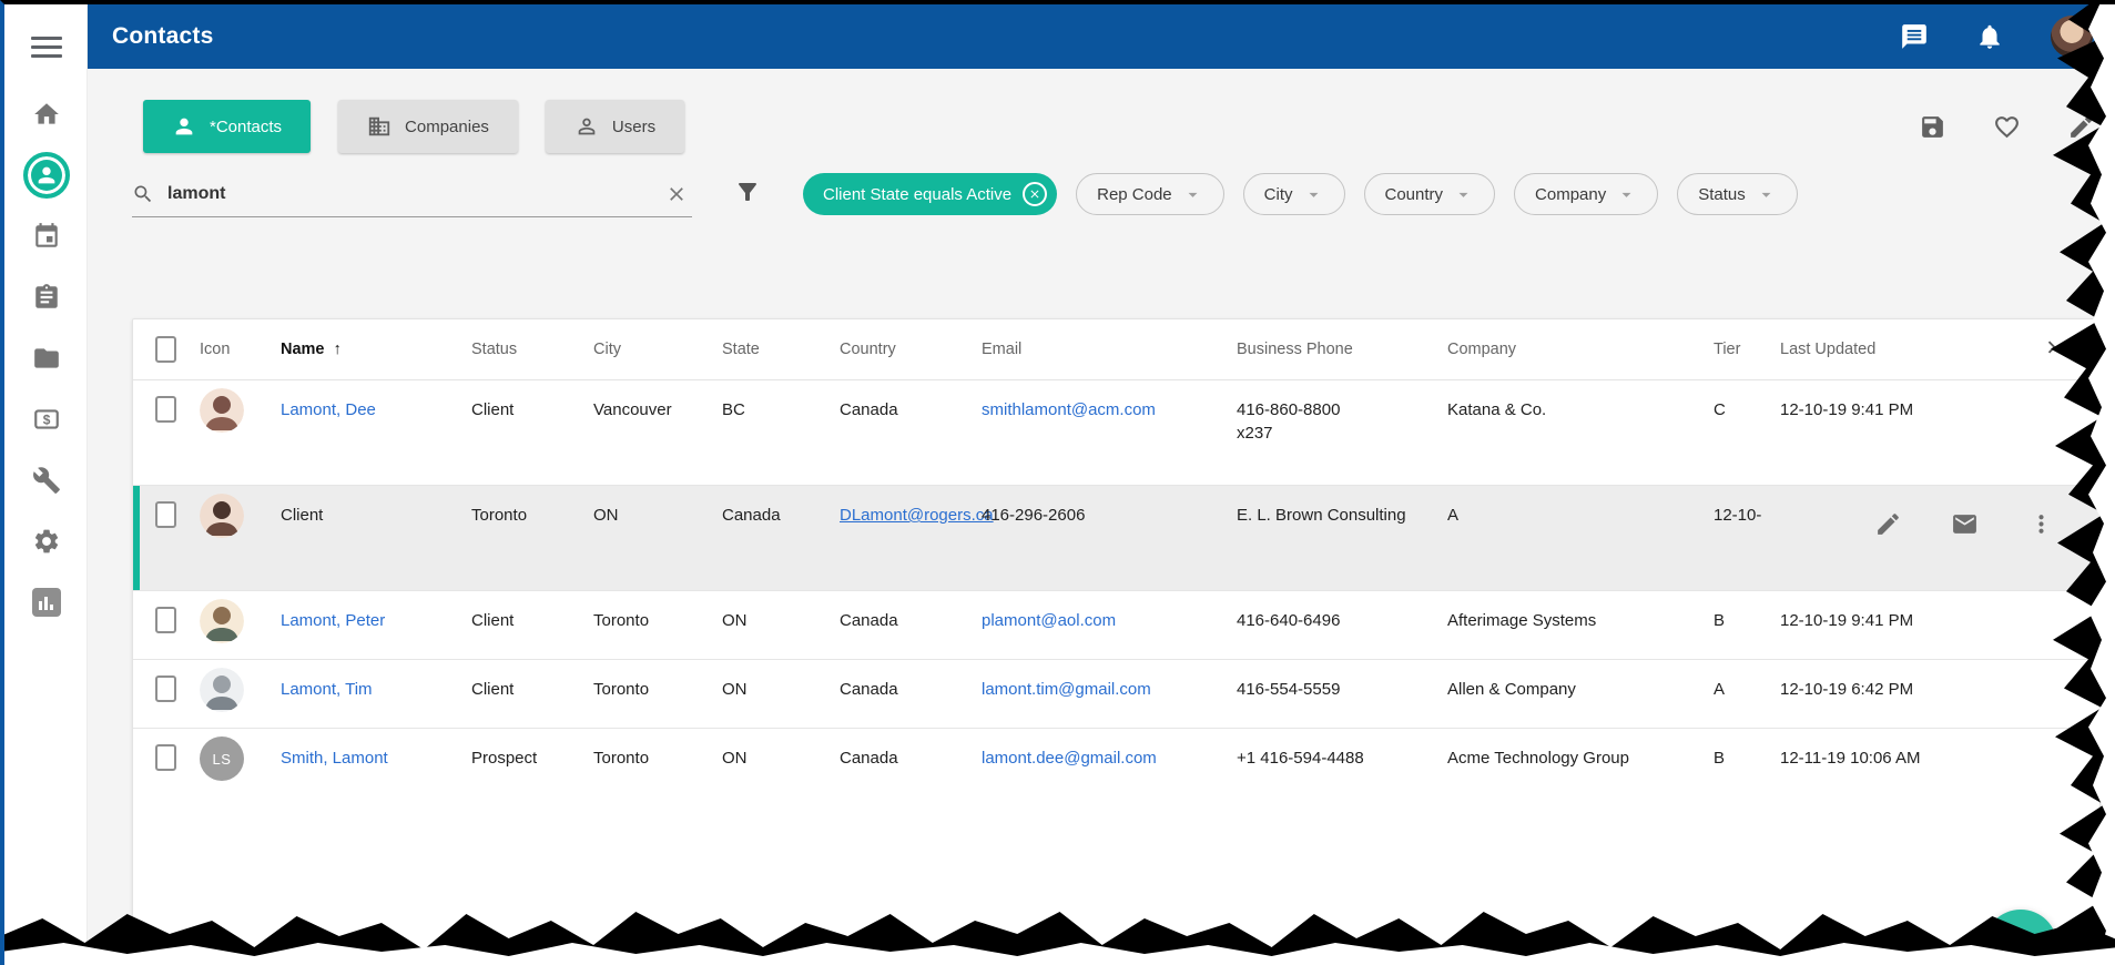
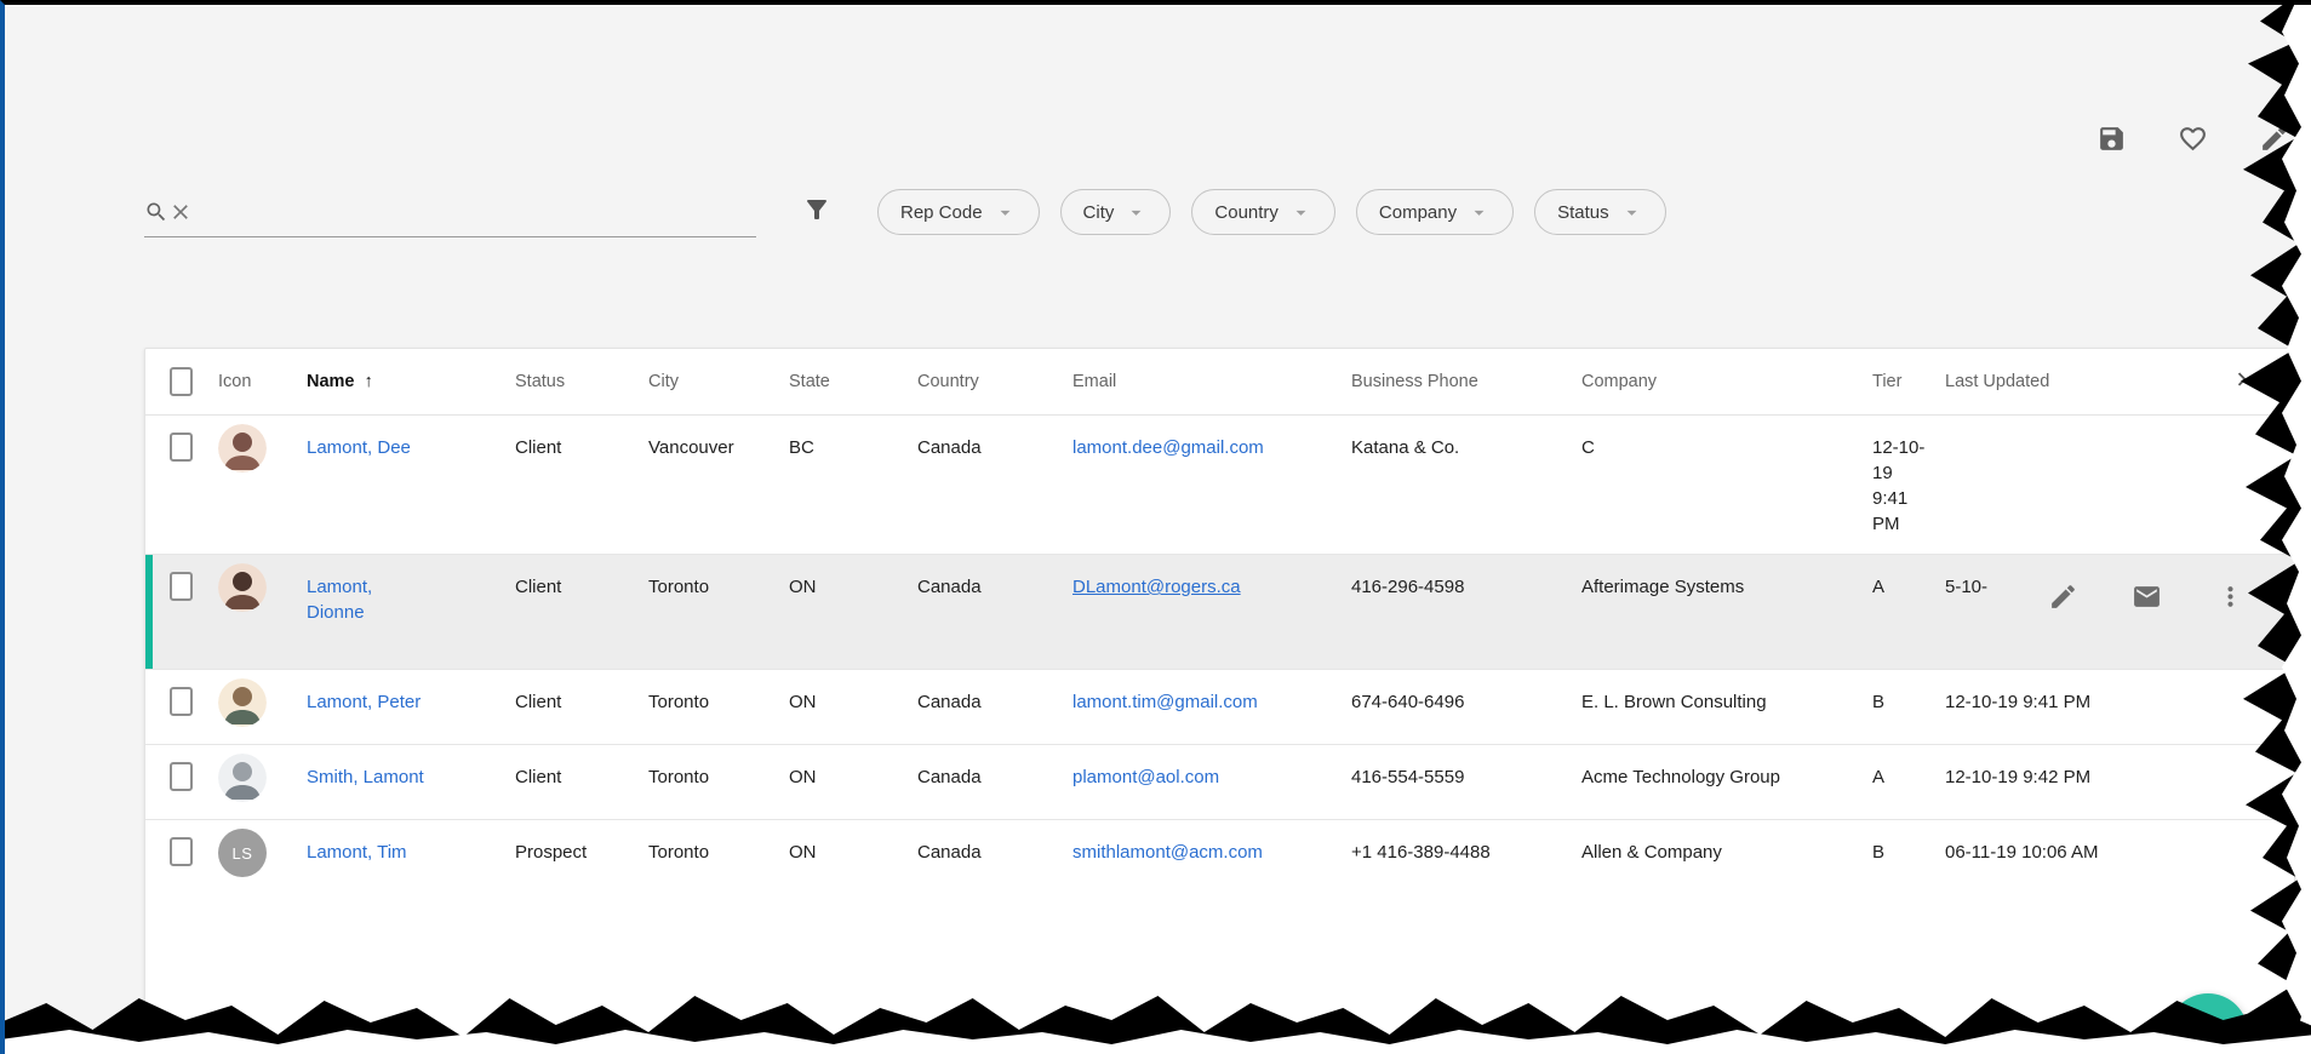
- $
- Contacts
- *Contacts
- Companies
- Users
- lamont
- Client State equals Active
  Rep Code
  City
  Country
  Company
  Status
  Icon
  Name
  ↑
  Status
  City
  State
  Country
  Email
  Business Phone
  Company
  Tier
  Last Updated
  Lamont, Dee
  Client
  Vancouver
  BC
  Canada
- smithlamont@acm.com
+ lamont.dee@gmail.com
- 416-860-8800 x237
  Katana & Co.
  C
  12-10-19 9:41 PM
+ Lamont, Dionne
  Client
  Toronto
  ON
  Canada
  DLamont@rogers.ca
- 416-296-2606
+ 416-296-4598
- E. L. Brown Consulting
+ Afterimage Systems
  A
- 12-10-
+ 5-10-
  Lamont, Peter
  Client
  Toronto
  ON
  Canada
- plamont@aol.com
+ lamont.tim@gmail.com
- 416-640-6496
+ 674-640-6496
- Afterimage Systems
+ E. L. Brown Consulting
  B
  12-10-19 9:41 PM
- Lamont, Tim
+ Smith, Lamont
  Client
  Toronto
  ON
  Canada
- lamont.tim@gmail.com
+ plamont@aol.com
  416-554-5559
- Allen & Company
+ Acme Technology Group
  A
- 12-10-19 6:42 PM
+ 12-10-19 9:42 PM
  LS
- Smith, Lamont
+ Lamont, Tim
  Prospect
  Toronto
  ON
  Canada
- lamont.dee@gmail.com
+ smithlamont@acm.com
- +1 416-594-4488
+ +1 416-389-4488
- Acme Technology Group
+ Allen & Company
  B
- 12-11-19 10:06 AM
+ 06-11-19 10:06 AM
